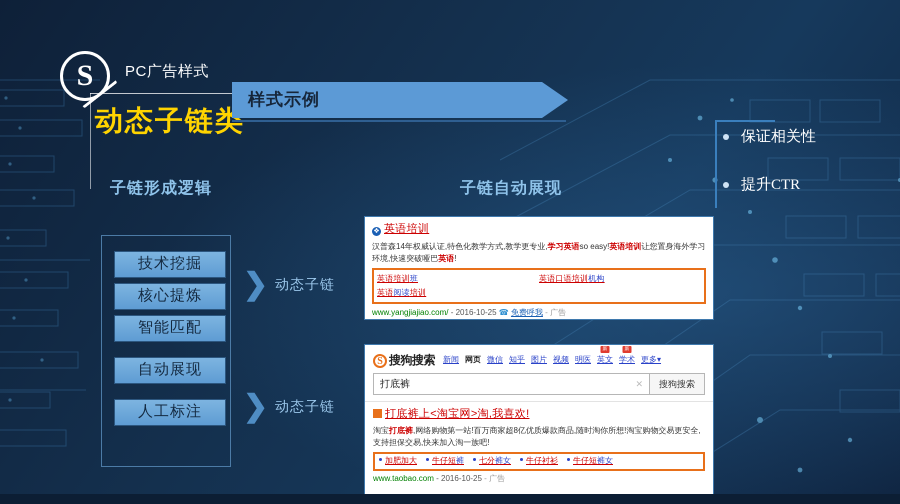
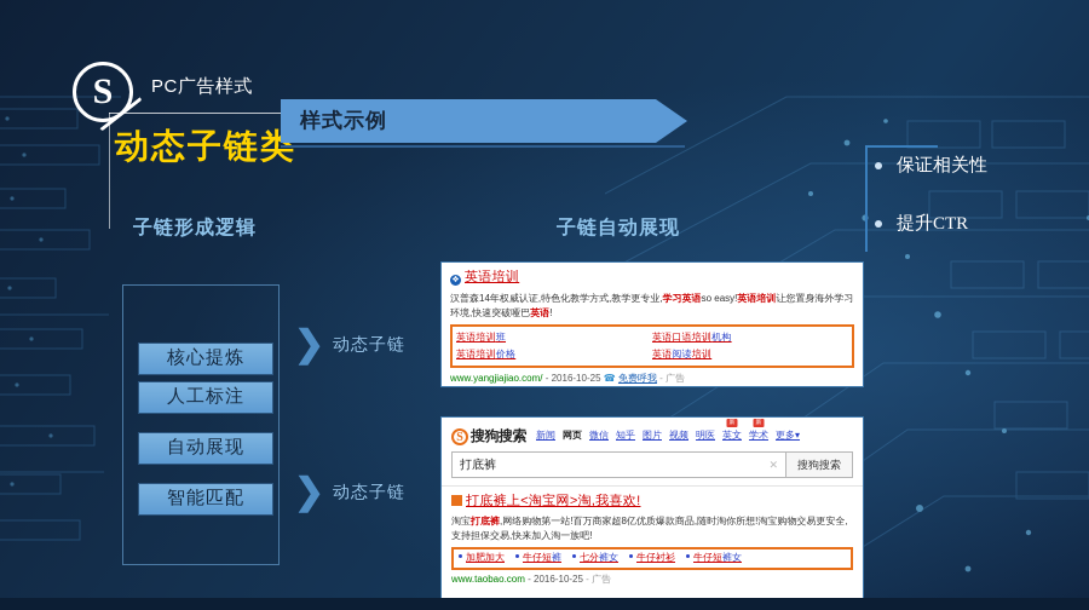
  S
  PC广告样式
  动态子链类
  样式示例
  保证相关性
  提升CTR
  子链形成逻辑
  子链自动展现
- 技术挖掘
  核心提炼
- 智能匹配
+ 人工标注
  自动展现
- 人工标注
+ 智能匹配
  ❯
  动态子链
  ❯
  动态子链
  英语培训
  汉普森14年权威认证,特色化教学方式,教学更专业,学习英语so easy!英语培训让您置身海外学习环境,快速突破哑巴英语!
  英语培训班
  英语口语培训机构
+ 英语培训价格
  英语阅读培训
  www.yangjiajiao.com/ - 2016-10-25 ☎ 免费呼我 - 广告
  S
  搜狗搜索
  新闻
  网页
  微信
  知乎
  图片
  视频
  明医
  英文
  学术
  更多▾
  打底裤
  ✕
  搜狗搜索
  打底裤上<淘宝网>淘,我喜欢!
  淘宝打底裤,网络购物第一站!百万商家超8亿优质爆款商品,随时淘你所想!淘宝购物交易更安全,支持担保交易,快来加入淘一族吧!
  加肥加大
  牛仔短裤
  七分裤女
  牛仔衬衫
  牛仔短裤女
  www.taobao.com - 2016-10-25 - 广告
